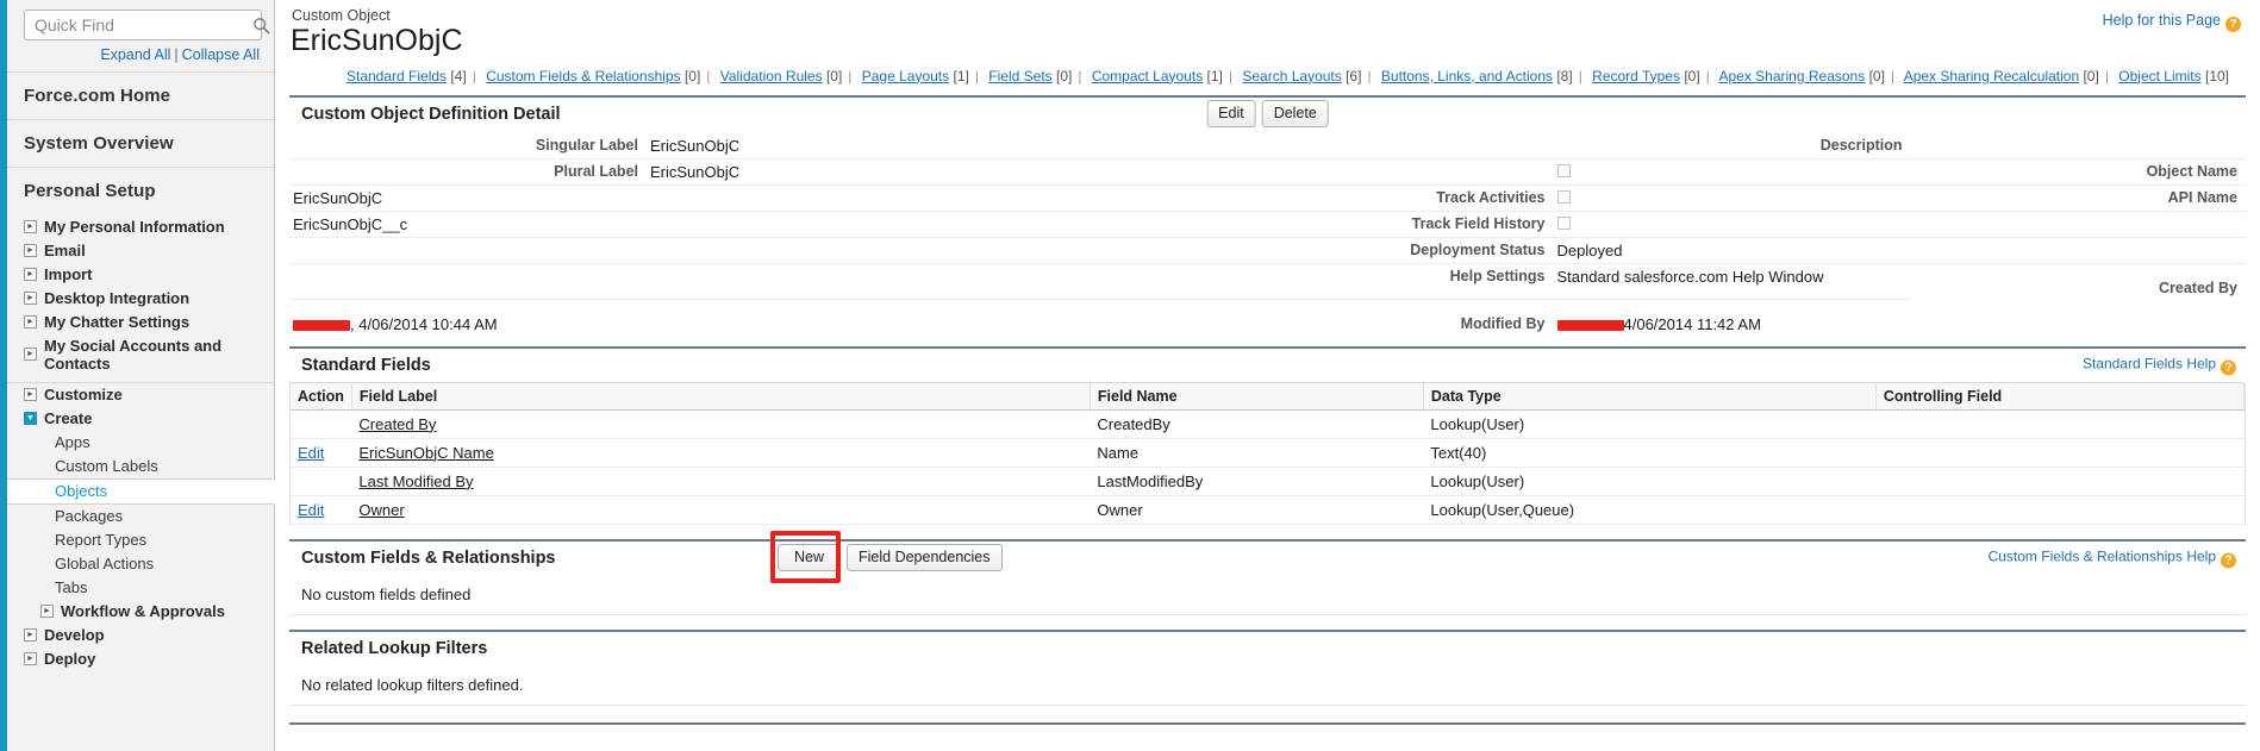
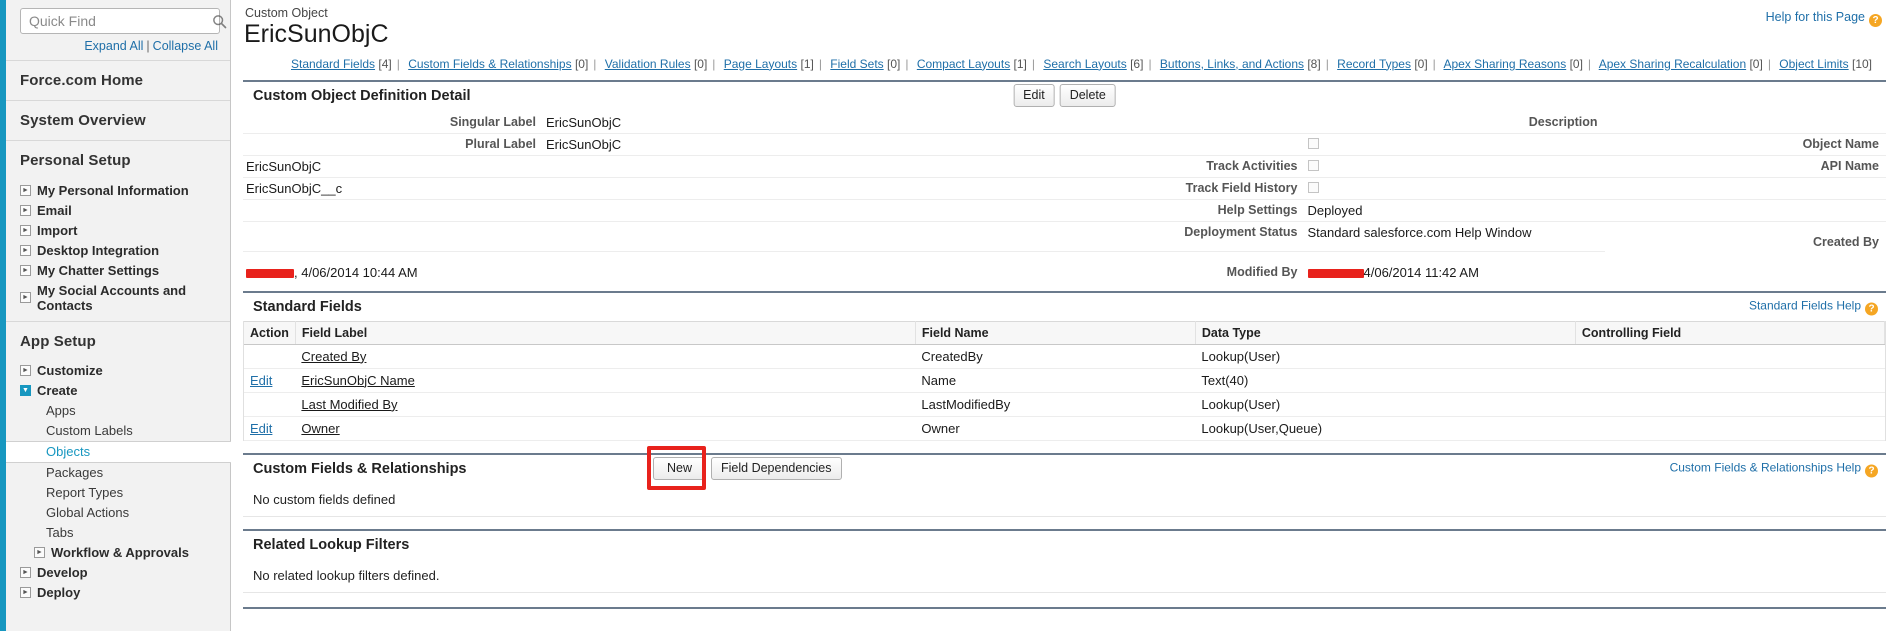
  Quick Find
  Expand All | Collapse All
  Force.com Home
  System Overview
  Personal Setup
  My Personal Information
  Email
  Import
  Desktop Integration
  My Chatter Settings
  My Social Accounts and Contacts
+ App Setup
  Customize
  Create
  Apps
  Custom Labels
  Objects
  Packages
  Report Types
  Global Actions
  Tabs
  Workflow & Approvals
  Develop
  Deploy
  Help for this Page ?
  Custom Object
  EricSunObjC
  Standard Fields [4] | Custom Fields & Relationships [0] | Validation Rules [0] | Page Layouts [1] | Field Sets [0] | Compact Layouts [1] | Search Layouts [6] | Buttons, Links, and Actions [8] | Record Types [0] | Apex Sharing Reasons [0] | Apex Sharing Recalculation [0] | Object Limits [10]
  Custom Object Definition Detail
  Edit
  Delete
  Singular Label
  EricSunObjC
  Description
  Plural Label
  EricSunObjC
  Object Name
  EricSunObjC
  Track Activities
  API Name
  EricSunObjC__c
  Track Field History
- Deployment Status
+ Help Settings
  Deployed
- Help Settings
+ Deployment Status
  Standard salesforce.com Help Window
  Created By
  , 4/06/2014 10:44 AM
  Modified By
  4/06/2014 11:42 AM
  Standard Fields
  Standard Fields Help ?
  Action	Field Label	Field Name	Data Type	Controlling Field
  	Created By	CreatedBy	Lookup(User)
  Edit	EricSunObjC Name	Name	Text(40)
  	Last Modified By	LastModifiedBy	Lookup(User)
  Edit	Owner	Owner	Lookup(User,Queue)
  Custom Fields & Relationships
  New
  Field Dependencies
  Custom Fields & Relationships Help ?
  No custom fields defined
  Related Lookup Filters
  No related lookup filters defined.
